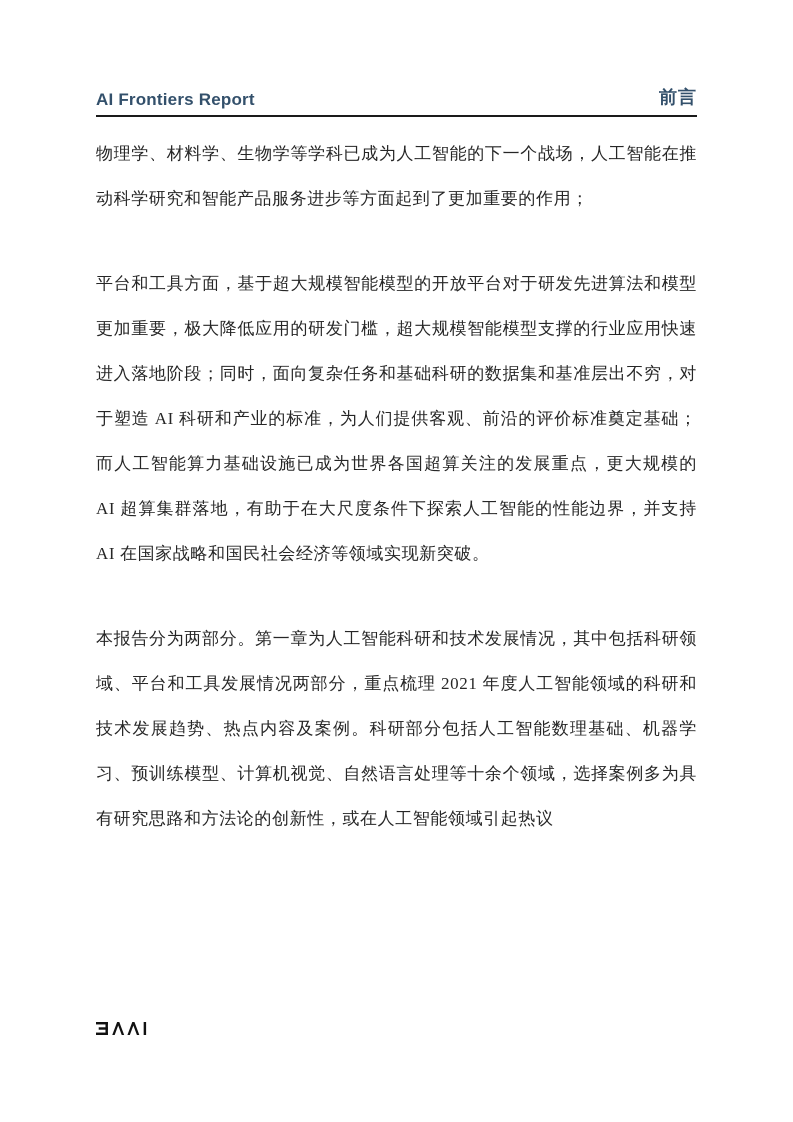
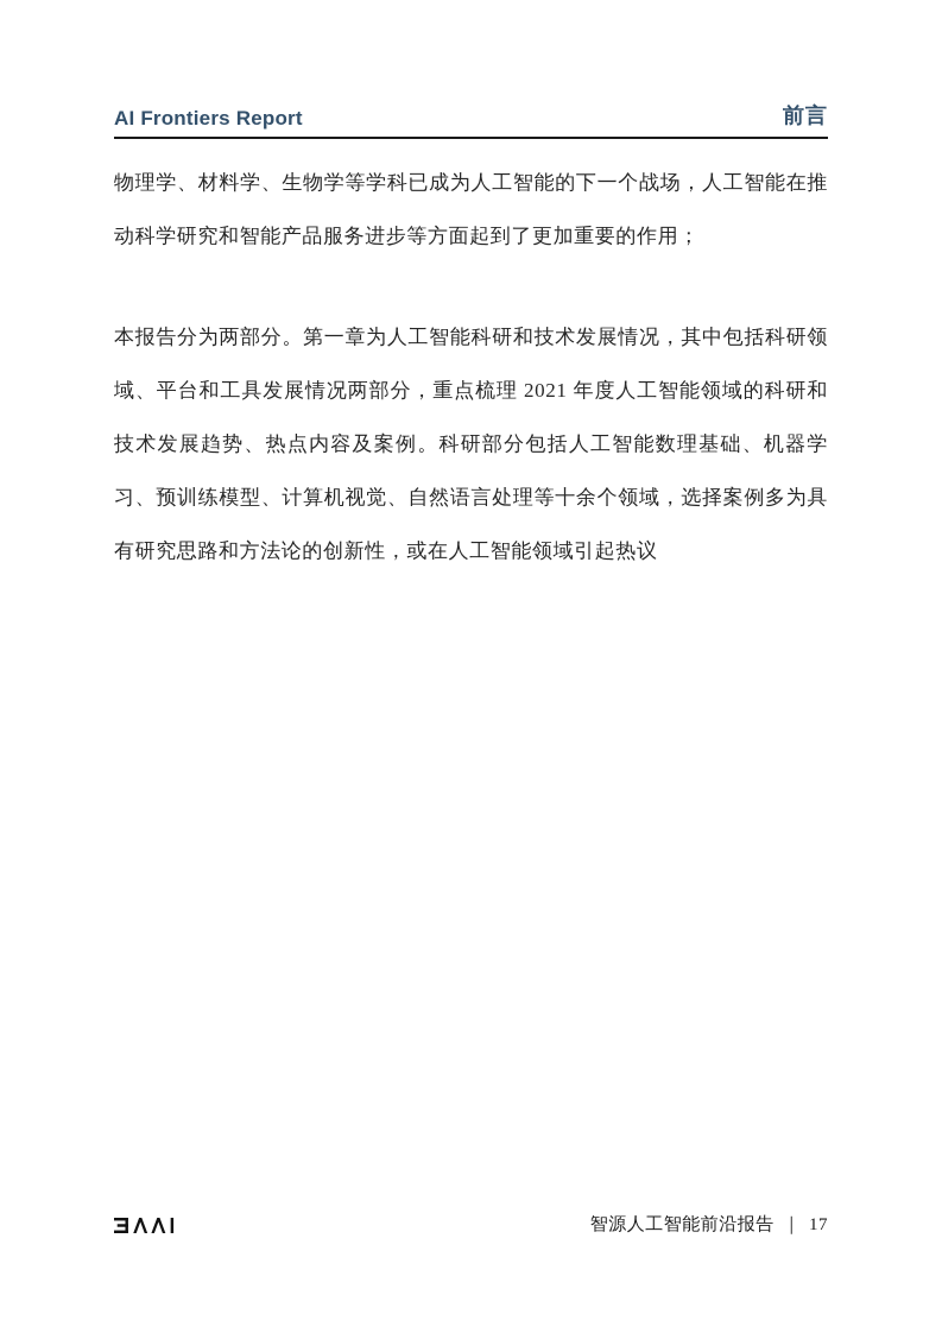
  AI Frontiers Report
  前言
  物理学、材料学、生物学等学科已成为人工智能的下一个战场，人工智能在推动科学研究和智能产品服务进步等方面起到了更加重要的作用；
- 平台和工具方面，基于超大规模智能模型的开放平台对于研发先进算法和模型更加重要，极大降低应用的研发门槛，超大规模智能模型支撑的行业应用快速进入落地阶段；同时，面向复杂任务和基础科研的数据集和基准层出不穷，对于塑造 AI 科研和产业的标准，为人们提供客观、前沿的评价标准奠定基础；而人工智能算力基础设施已成为世界各国超算关注的发展重点，更大规模的 AI 超算集群落地，有助于在大尺度条件下探索人工智能的性能边界，并支持 AI 在国家战略和国民社会经济等领域实现新突破。
  本报告分为两部分。第一章为人工智能科研和技术发展情况，其中包括科研领域、平台和工具发展情况两部分，重点梳理 2021 年度人工智能领域的科研和技术发展趋势、热点内容及案例。科研部分包括人工智能数理基础、机器学习、预训练模型、计算机视觉、自然语言处理等十余个领域，选择案例多为具有研究思路和方法论的创新性，或在人工智能领域引起热议
+ 智源人工智能前沿报告 ｜ 17
